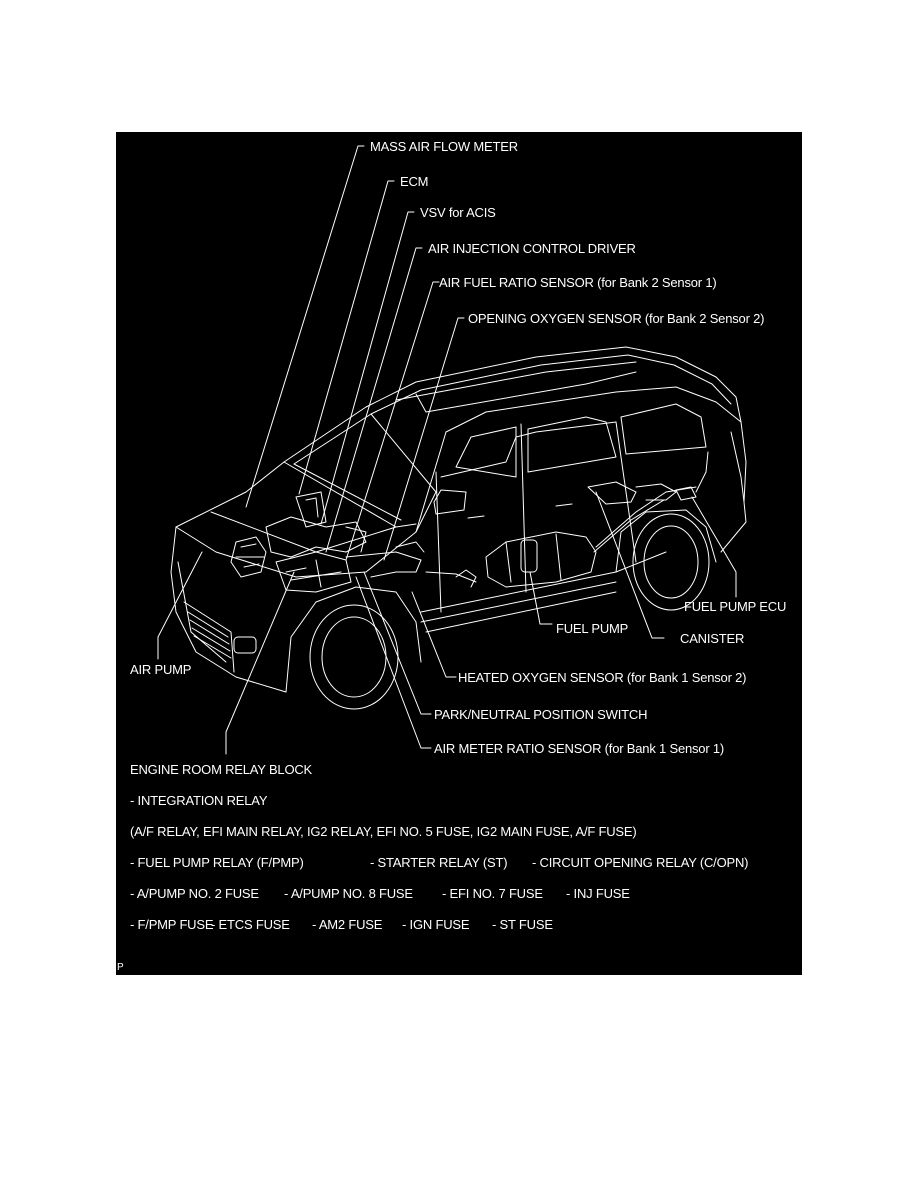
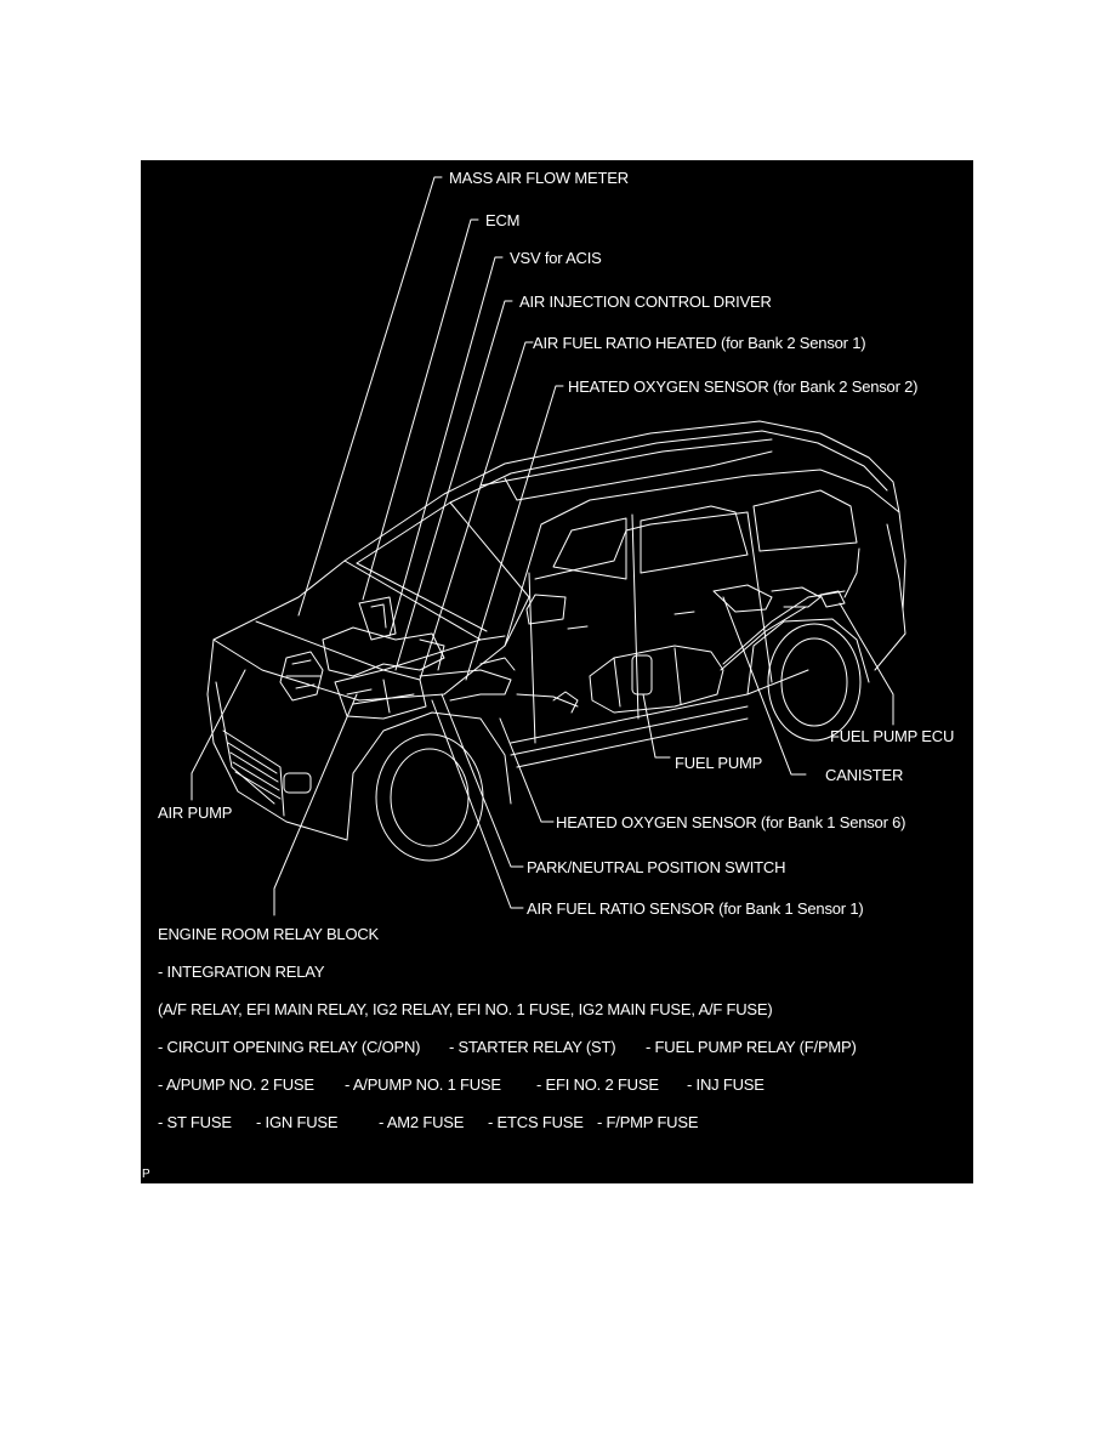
  MASS AIR FLOW METER
  ECM
  VSV for ACIS
  AIR INJECTION CONTROL DRIVER
- AIR FUEL RATIO SENSOR (for Bank 2 Sensor 1)
+ AIR FUEL RATIO HEATED (for Bank 2 Sensor 1)
- OPENING OXYGEN SENSOR (for Bank 2 Sensor 2)
+ HEATED OXYGEN SENSOR (for Bank 2 Sensor 2)
  FUEL PUMP ECU
  FUEL PUMP
  CANISTER
  AIR PUMP
- HEATED OXYGEN SENSOR (for Bank 1 Sensor 2)
+ HEATED OXYGEN SENSOR (for Bank 1 Sensor 6)
  PARK/NEUTRAL POSITION SWITCH
- AIR METER RATIO SENSOR (for Bank 1 Sensor 1)
+ AIR FUEL RATIO SENSOR (for Bank 1 Sensor 1)
  ENGINE ROOM RELAY BLOCK
  - INTEGRATION RELAY
- (A/F RELAY, EFI MAIN RELAY, IG2 RELAY, EFI NO. 5 FUSE, IG2 MAIN FUSE, A/F FUSE)
+ (A/F RELAY, EFI MAIN RELAY, IG2 RELAY, EFI NO. 1 FUSE, IG2 MAIN FUSE, A/F FUSE)
- - FUEL PUMP RELAY (F/PMP)
+ - CIRCUIT OPENING RELAY (C/OPN)
  - STARTER RELAY (ST)
- - CIRCUIT OPENING RELAY (C/OPN)
+ - FUEL PUMP RELAY (F/PMP)
  - A/PUMP NO. 2 FUSE
- - A/PUMP NO. 8 FUSE
+ - A/PUMP NO. 1 FUSE
- - EFI NO. 7 FUSE
+ - EFI NO. 2 FUSE
  - INJ FUSE
- - F/PMP FUSE
+ - ST FUSE
- - ETCS FUSE
+ - IGN FUSE
  - AM2 FUSE
- - IGN FUSE
+ - ETCS FUSE
- - ST FUSE
+ - F/PMP FUSE
  P
